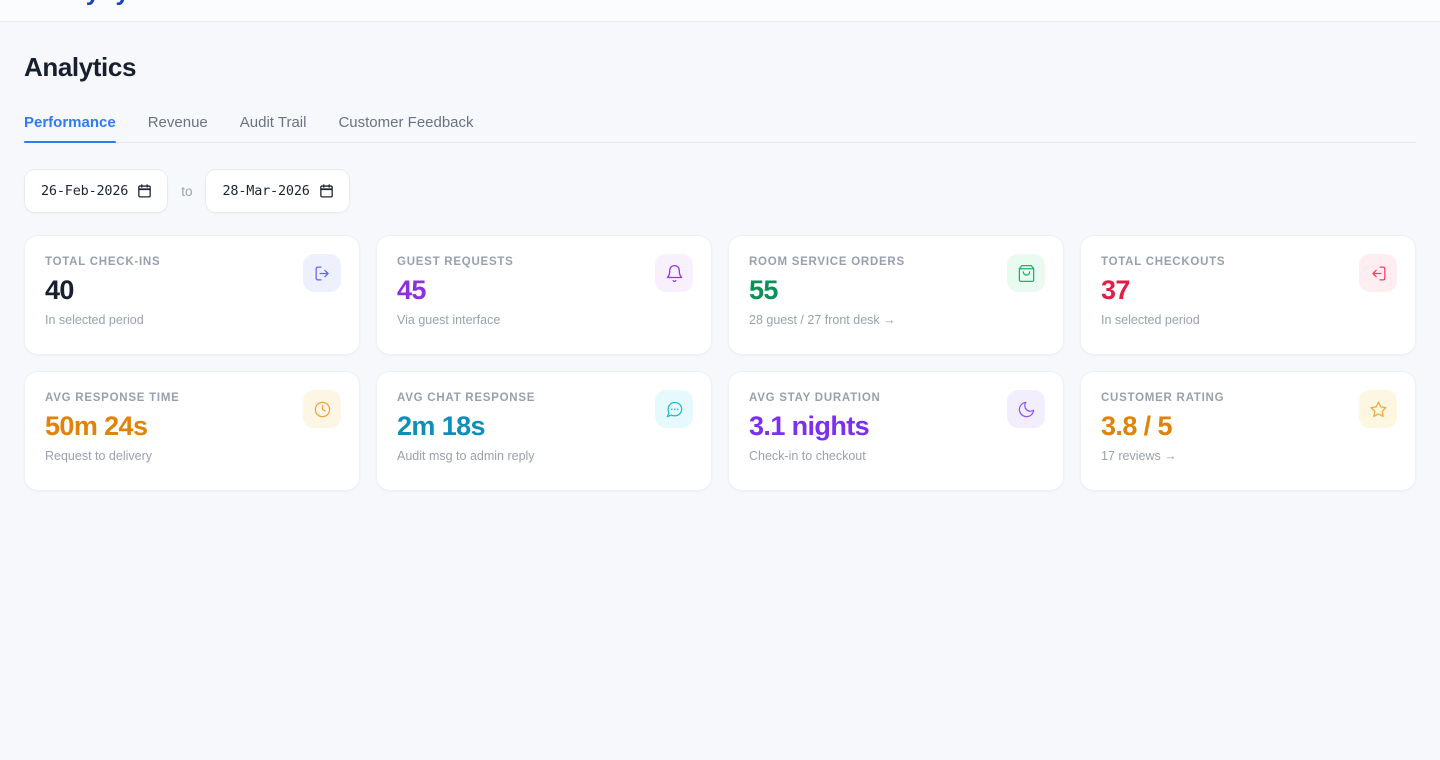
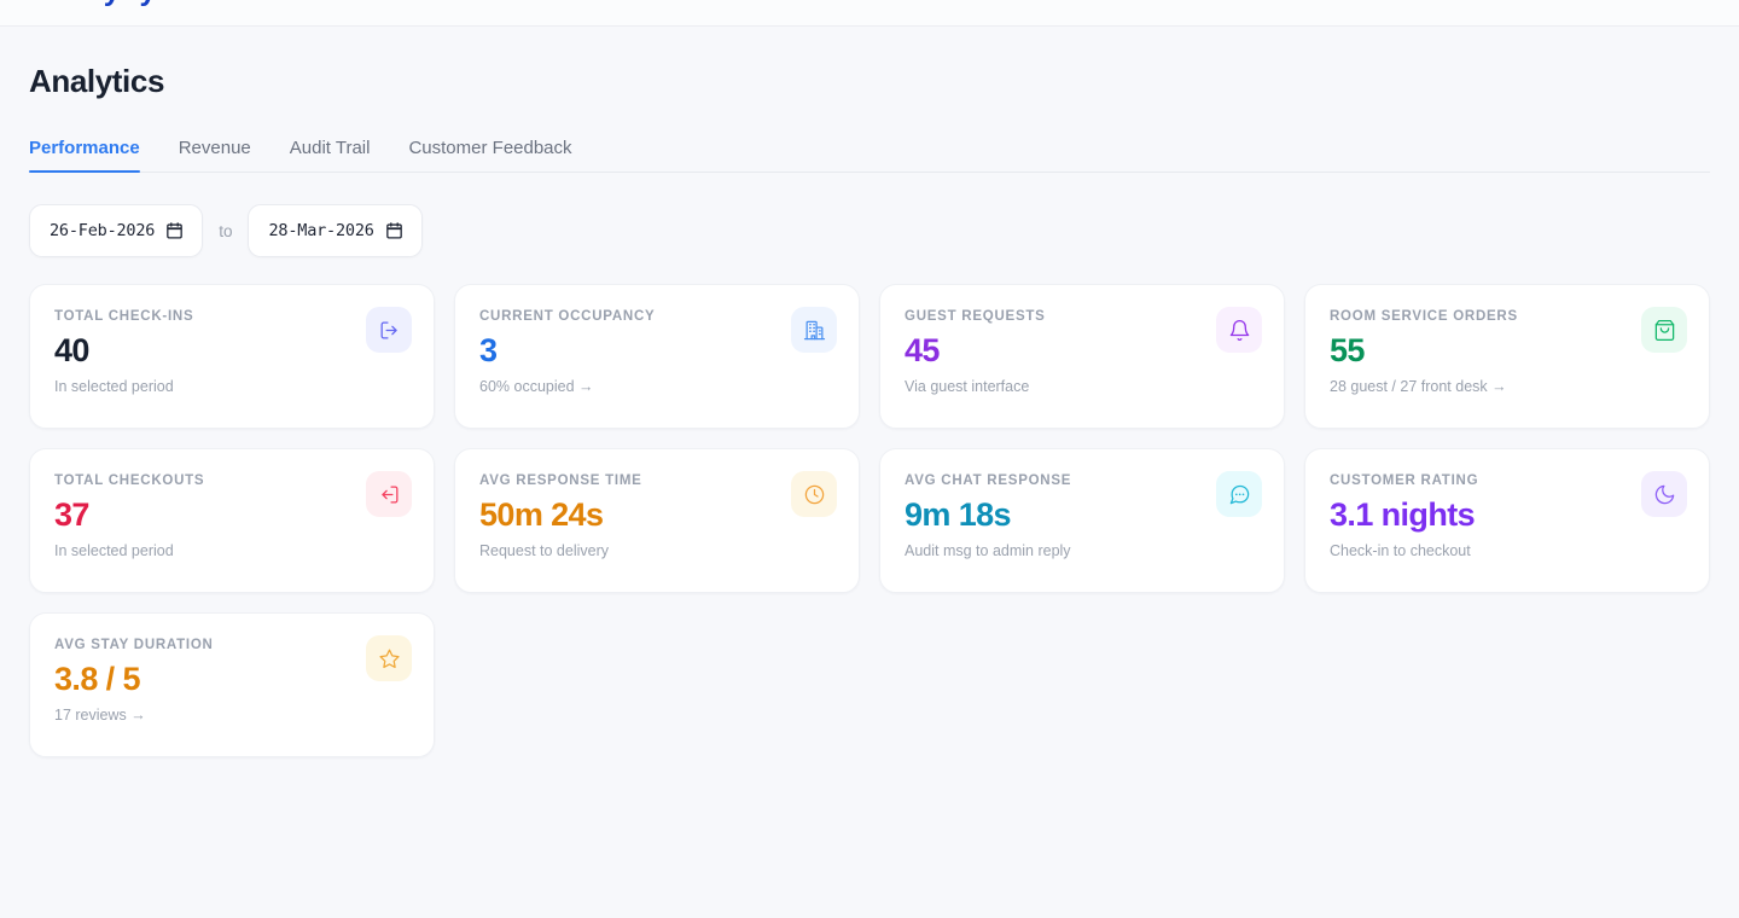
  Analytics
  Performance
  Revenue
  Audit Trail
  Customer Feedback
  26-Feb-2026
  to
  28-Mar-2026
  TOTAL CHECK-INS
  40
  In selected period
+ CURRENT OCCUPANCY
+ 3
+ 60% occupied →
  GUEST REQUESTS
  45
  Via guest interface
  ROOM SERVICE ORDERS
  55
  28 guest / 27 front desk →
  TOTAL CHECKOUTS
  37
  In selected period
  AVG RESPONSE TIME
  50m 24s
  Request to delivery
  AVG CHAT RESPONSE
- 2m 18s
+ 9m 18s
  Audit msg to admin reply
- AVG STAY DURATION
+ CUSTOMER RATING
  3.1 nights
  Check-in to checkout
- CUSTOMER RATING
+ AVG STAY DURATION
  3.8 / 5
  17 reviews →
